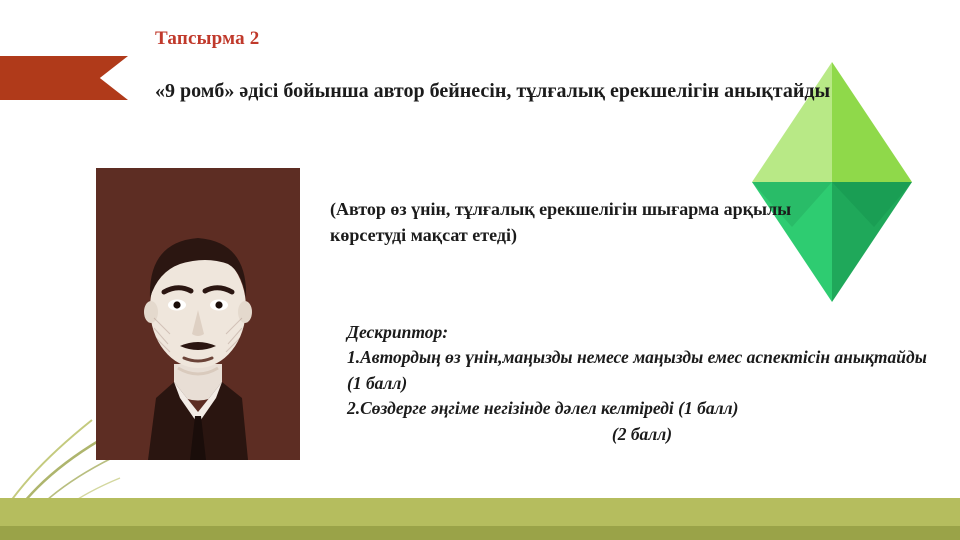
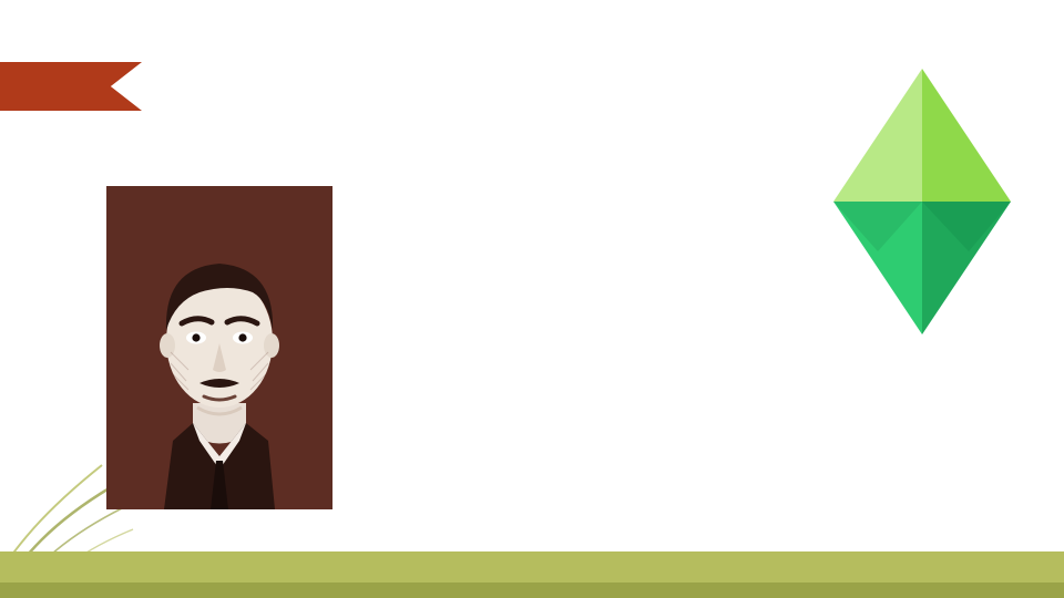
- Тапсырма 2
- «9 ромб» әдісі бойынша автор бейнесін, тұлғалық ерекшелігін анықтайды
- (Автор өз үнін, тұлғалық ерекшелігін шығарма арқылы көрсетуді мақсат етеді)
- Дескриптор:
- 1.Автордың өз үнін,маңызды немесе маңызды емес аспектісін анықтайды (1 балл)
- 2.Сөздерге әңгіме негізінде дәлел келтіреді (1 балл)
- (2 балл)
